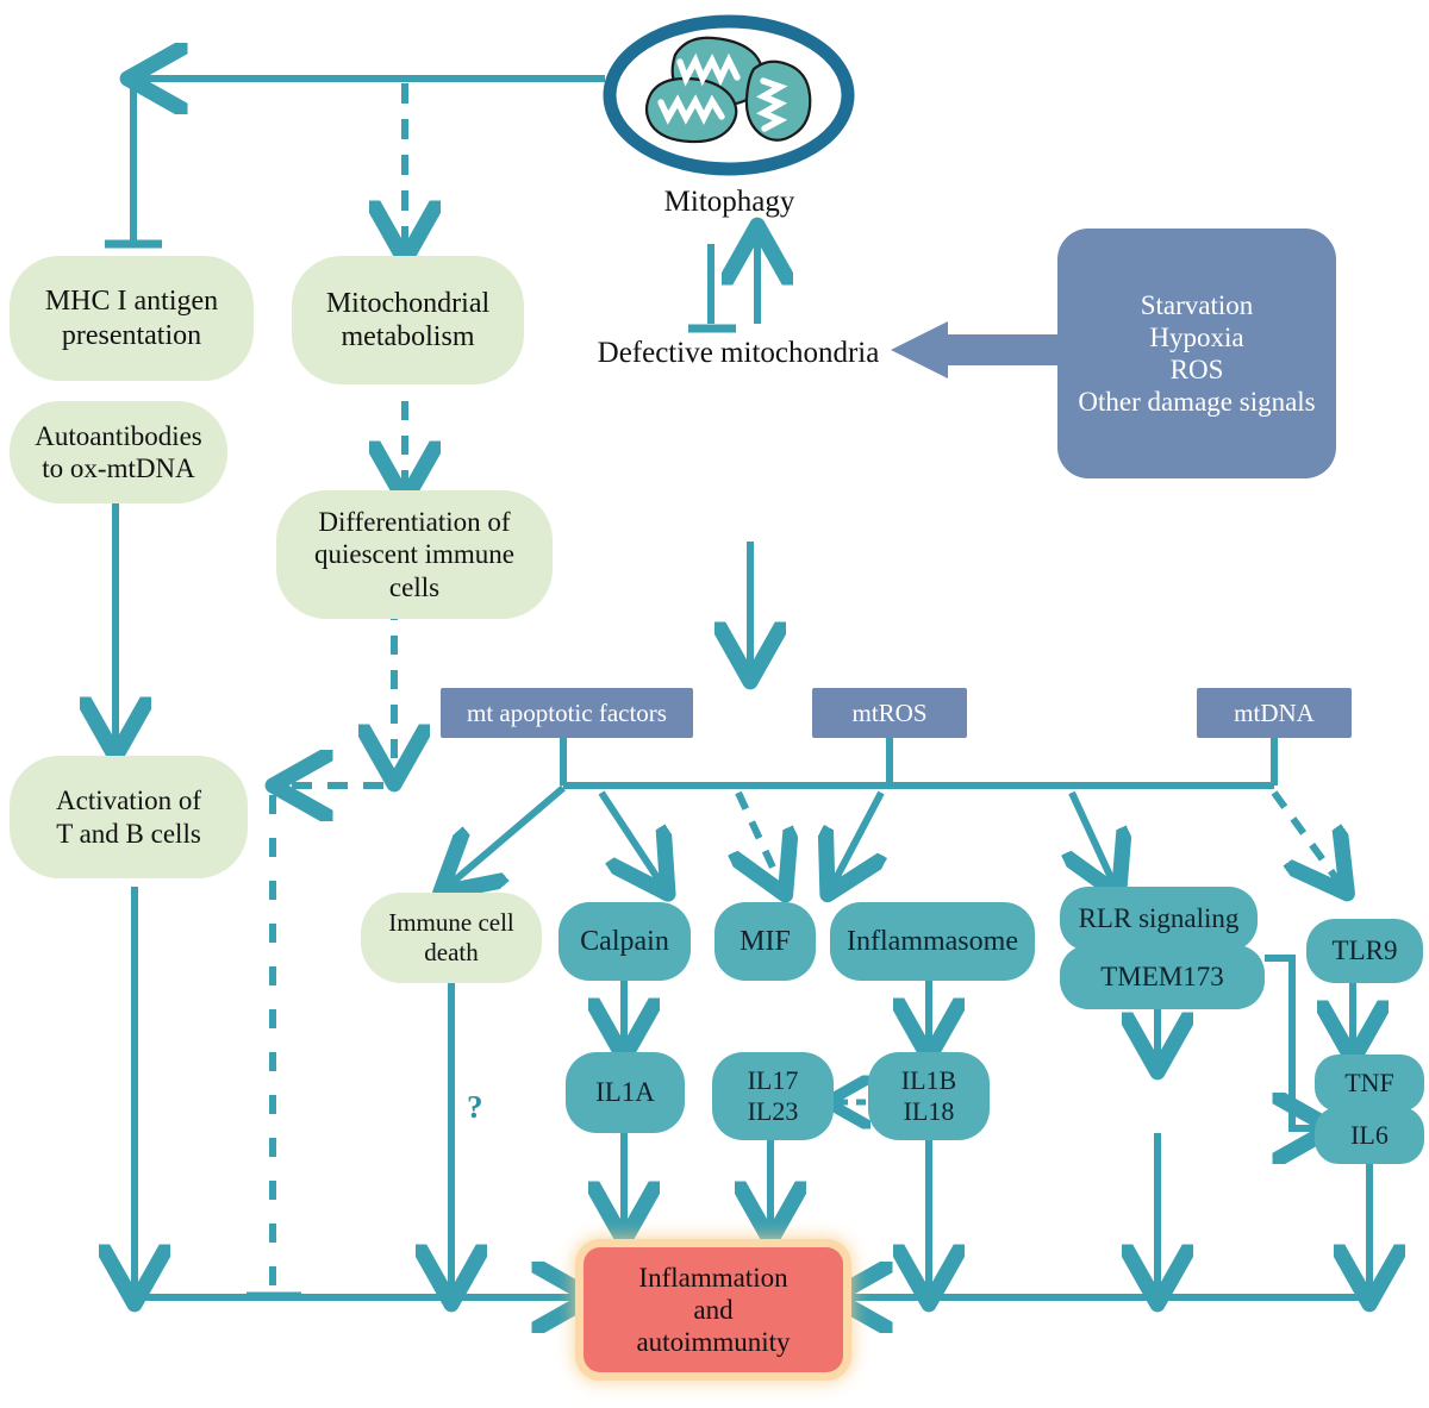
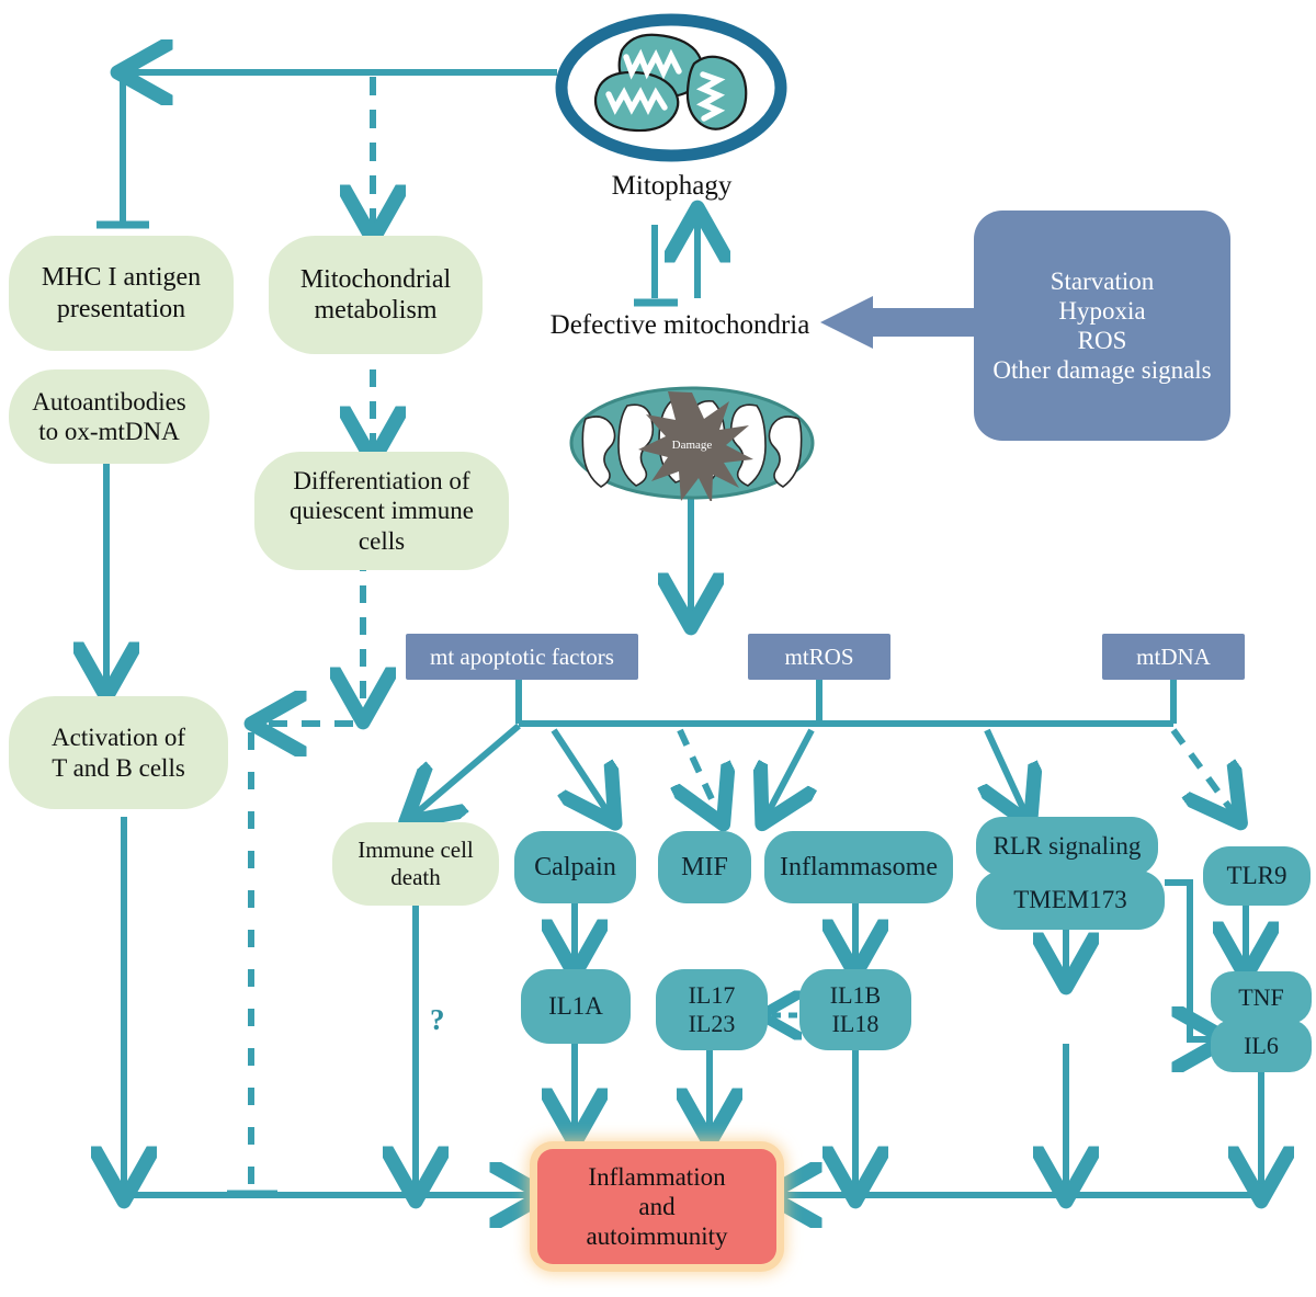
  Mitophagy
+ Damage
  Starvation
  Hypoxia
  ROS
  Other damage signals
  Defective mitochondria
  MHC I antigen
  presentation
  Autoantibodies
  to ox-mtDNA
  Mitochondrial
  metabolism
  Differentiation of
  quiescent immune
  cells
  Activation of
  T and B cells
  Immune cell
  death
  ?
  mt apoptotic factors
  mtROS
  mtDNA
  Calpain
  MIF
  Inflammasome
  RLR signaling
  TMEM173
  TLR9
  IL1A
  IL17
  IL23
  IL1B
  IL18
  TNF
  IL6
  Inflammation
  and
  autoimmunity
